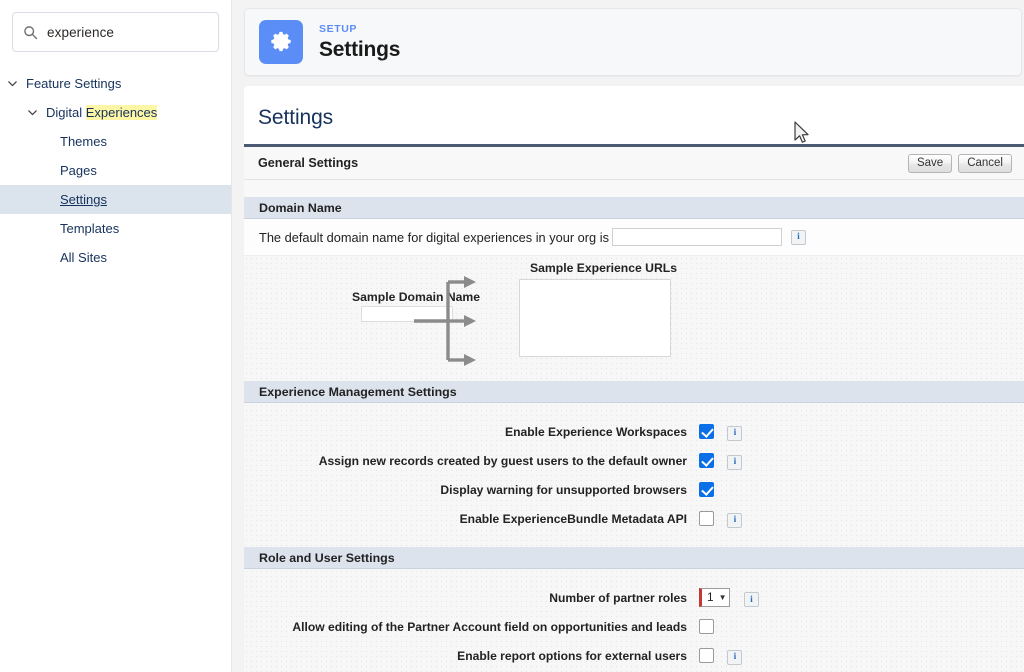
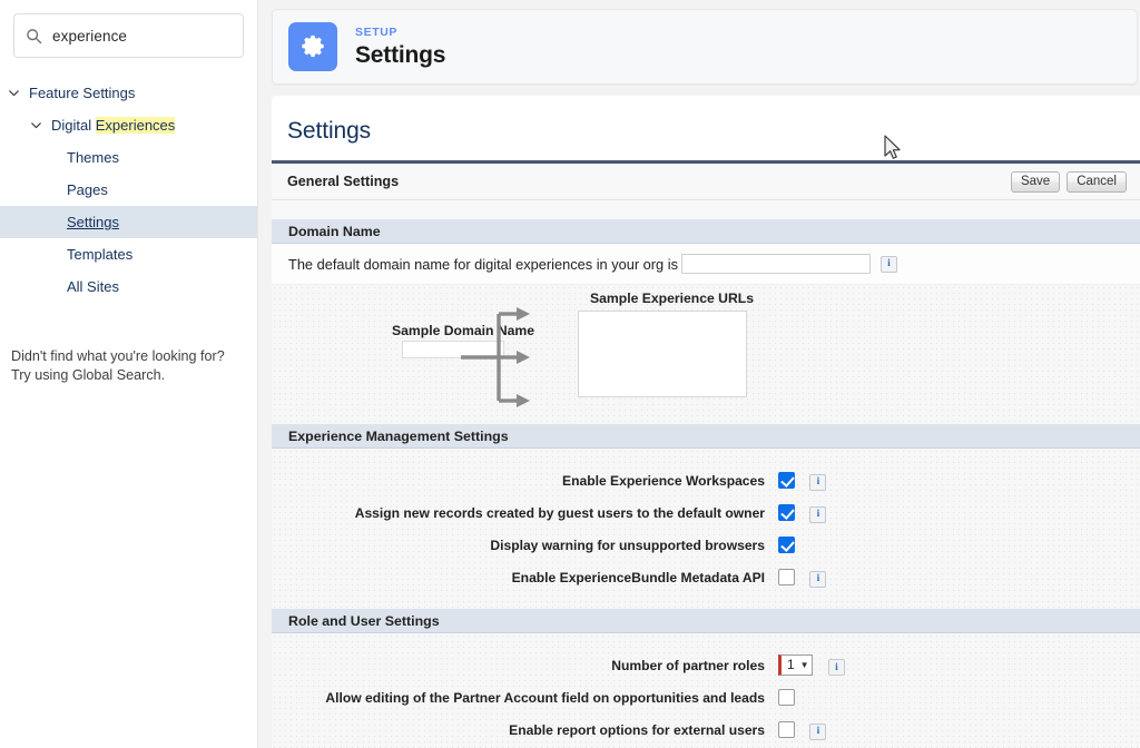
  experience
  Feature Settings
  Digital Experiences
  Themes
  Pages
  Settings
  Templates
  All Sites
+ Didn't find what you're looking for?
+ Try using Global Search.
  SETUP
  Settings
  Settings
  General Settings
  Save
  Cancel
  Domain Name
  The default domain name for digital experiences in your org is
  i
  Sample Domain Name
  Sample Experience URLs
  Experience Management Settings
  Enable Experience Workspaces	i
  Assign new records created by guest users to the default owner	i
  Display warning for unsupported browsers
  Enable ExperienceBundle Metadata API	i
  Role and User Settings
  Number of partner roles	1 ▼ i
  Allow editing of the Partner Account field on opportunities and leads
  Enable report options for external users	i
